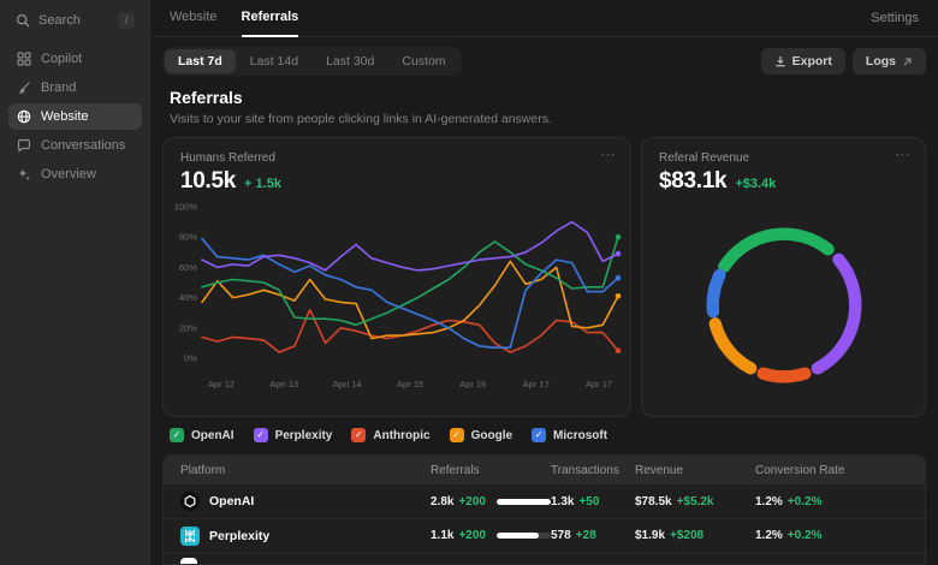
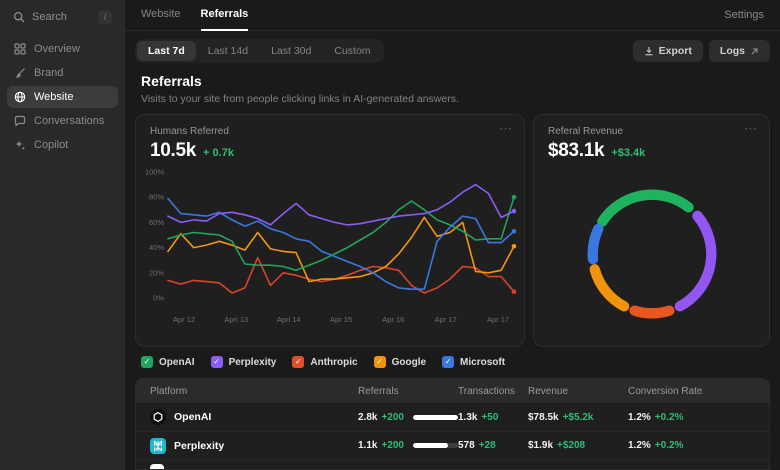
  Search
  /
- Copilot
+ Overview
  Brand
  Website
  Conversations
- Overview
+ Copilot
  Website
  Referrals
  Settings
  Last 7d
  Last 14d
  Last 30d
  Custom
  Export
  Logs
  Referrals
  Visits to your site from people clicking links in AI-generated answers.
  Humans Referred
  10.5k
- + 1.5k
+ + 0.7k
  ⋯
  100%
  80%
  60%
  40%
  20%
  0%
  Apr 12
  Apri 13
  Apri 14
  Apr 15
  Apr 16
  Apr 17
  Apr 17
  Referal Revenue
  $83.1k
  +$3.4k
  ⋯
  ✓
  OpenAI
  ✓
  Perplexity
  ✓
  Anthropic
  ✓
  Google
  ✓
  Microsoft
  Platform
  Referrals
  Transactions
  Revenue
  Conversion Rate
  OpenAI
  2.8k
  +200
  1.3k
  +50
  $78.5k
  +$5.2k
  1.2%
  +0.2%
  Perplexity
  1.1k
  +200
  578
  +28
  $1.9k
  +$208
  1.2%
  +0.2%
